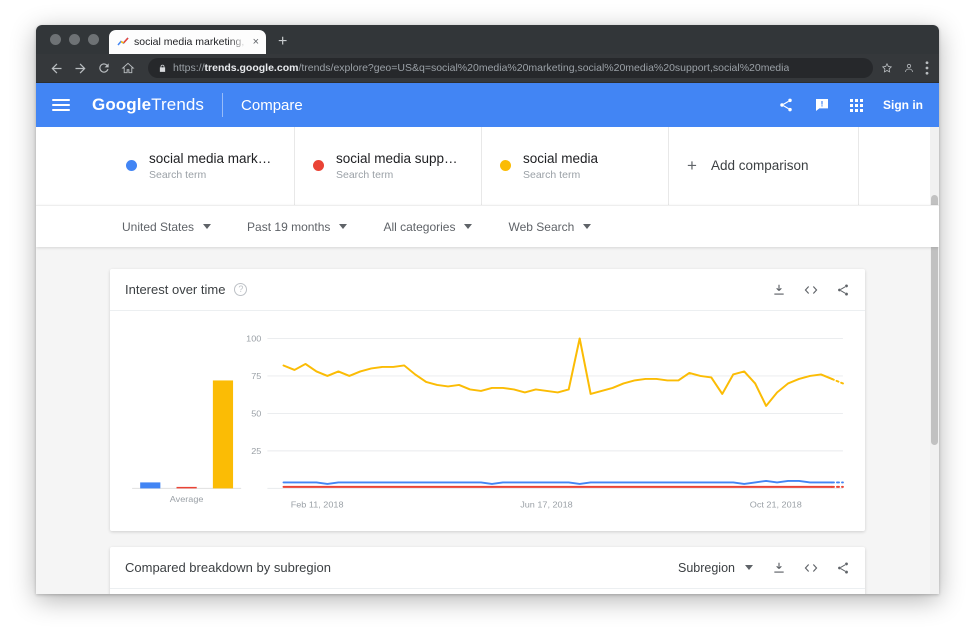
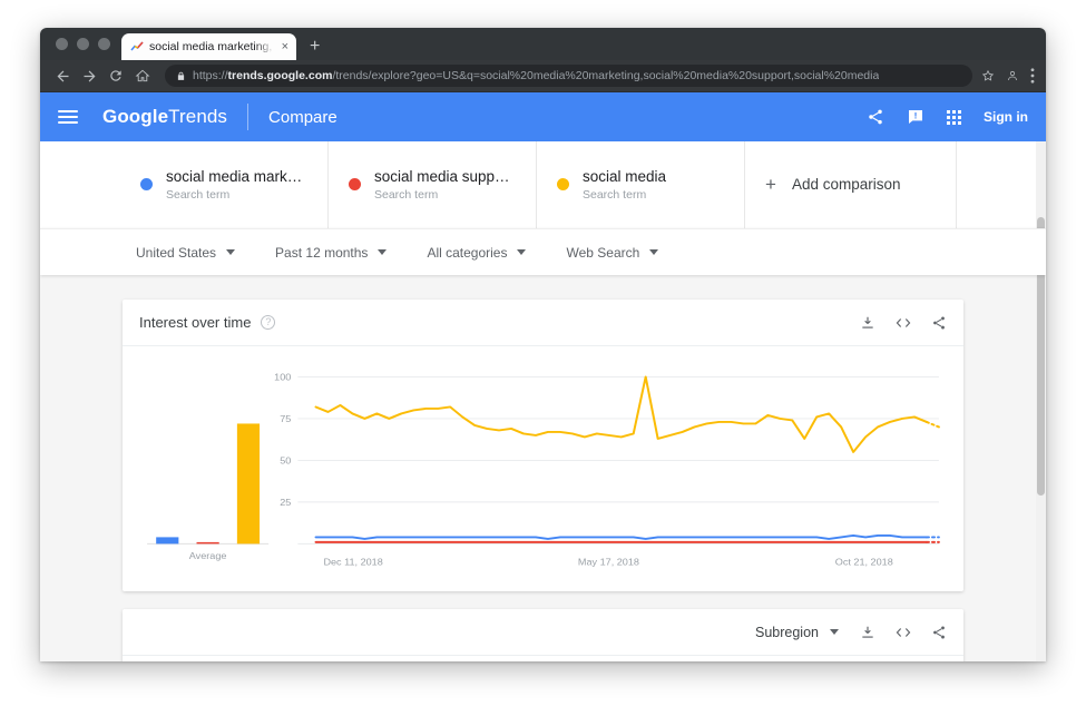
  ×
  +
  https://trends.google.com/trends/explore?geo=US&q=social%20media%20marketing,social%20media%20support,social%20media
  GoogleTrends
  Compare
  Sign in
  social media mark…
  Search term
  social media supp…
  Search term
  social media
  Search term
  +
  Add comparison
  United States
- Past 19 months
+ Past 12 months
  All categories
  Web Search
  Interest over time
  ?
  25
  50
  75
  100
  Average
- Feb 11, 2018
+ Dec 11, 2018
- Jun 17, 2018
+ May 17, 2018
  Oct 21, 2018
- Compared breakdown by subregion
  Subregion
